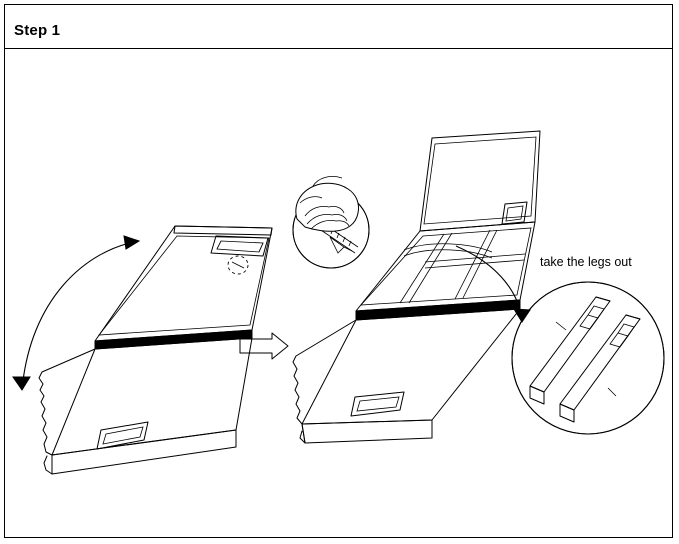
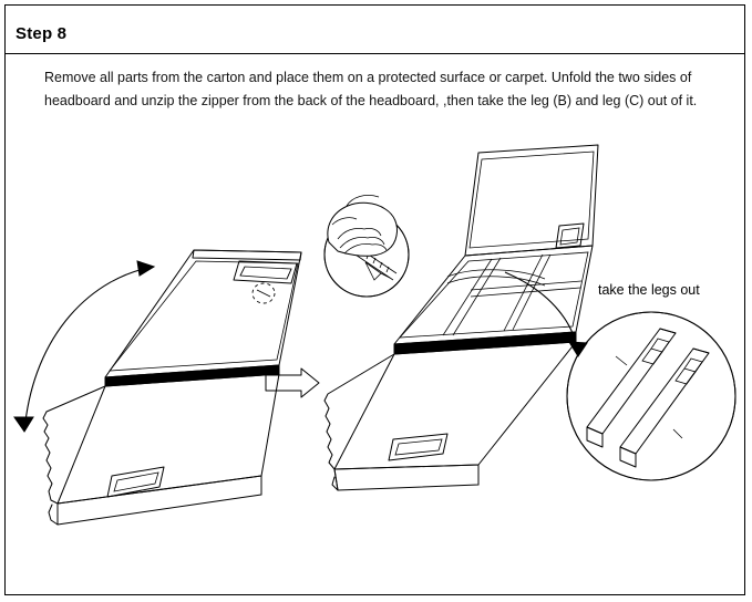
- Step 1
+ Step 8
+ Remove all parts from the carton and place them on a protected surface or carpet. Unfold the two sides of headboard and unzip the zipper from the back of the headboard, ,then take the leg (B) and leg (C) out of it.
  take the legs out
